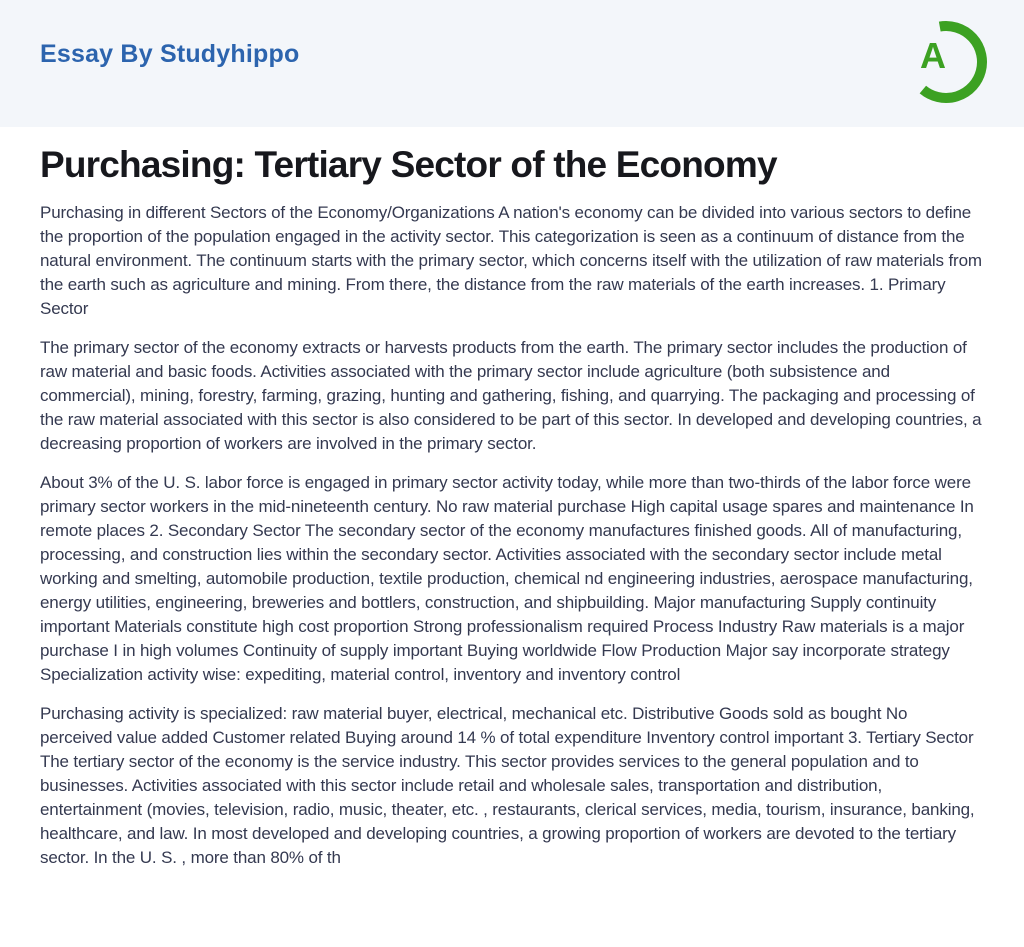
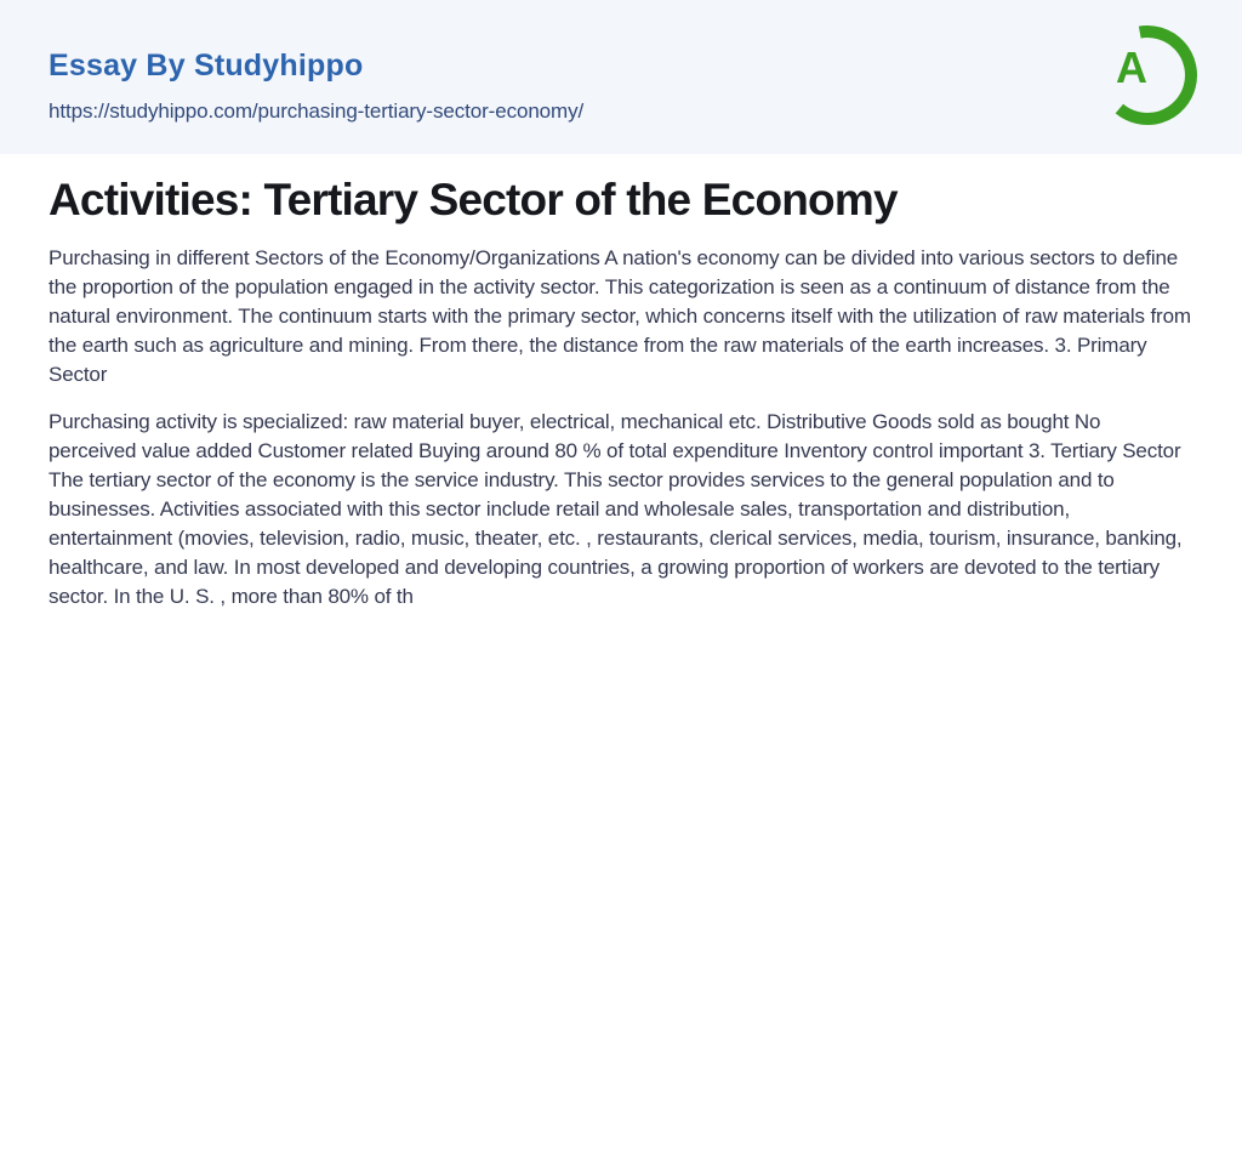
  Essay By Studyhippo
+ https://studyhippo.com/purchasing-tertiary-sector-economy/
  A
- Purchasing: Tertiary Sector of the Economy
+ Activities: Tertiary Sector of the Economy
- Purchasing in different Sectors of the Economy/Organizations A nation's economy can be divided into various sectors to define the proportion of the population engaged in the activity sector. This categorization is seen as a continuum of distance from the natural environment. The continuum starts with the primary sector, which concerns itself with the utilization of raw materials from the earth such as agriculture and mining. From there, the distance from the raw materials of the earth increases. 1. Primary Sector
+ Purchasing in different Sectors of the Economy/Organizations A nation's economy can be divided into various sectors to define the proportion of the population engaged in the activity sector. This categorization is seen as a continuum of distance from the natural environment. The continuum starts with the primary sector, which concerns itself with the utilization of raw materials from the earth such as agriculture and mining. From there, the distance from the raw materials of the earth increases. 3. Primary Sector
- The primary sector of the economy extracts or harvests products from the earth. The primary sector includes the production of raw material and basic foods. Activities associated with the primary sector include agriculture (both subsistence and commercial), mining, forestry, farming, grazing, hunting and gathering, fishing, and quarrying. The packaging and processing of the raw material associated with this sector is also considered to be part of this sector. In developed and developing countries, a decreasing proportion of workers are involved in the primary sector.
- About 3% of the U. S. labor force is engaged in primary sector activity today, while more than two-thirds of the labor force were primary sector workers in the mid-nineteenth century. No raw material purchase High capital usage spares and maintenance In remote places 2. Secondary Sector The secondary sector of the economy manufactures finished goods. All of manufacturing, processing, and construction lies within the secondary sector. Activities associated with the secondary sector include metal working and smelting, automobile production, textile production, chemical nd engineering industries, aerospace manufacturing, energy utilities, engineering, breweries and bottlers, construction, and shipbuilding. Major manufacturing Supply continuity important Materials constitute high cost proportion Strong professionalism required Process Industry Raw materials is a major purchase I in high volumes Continuity of supply important Buying worldwide Flow Production Major say incorporate strategy Specialization activity wise: expediting, material control, inventory and inventory control
- Purchasing activity is specialized: raw material buyer, electrical, mechanical etc. Distributive Goods sold as bought No perceived value added Customer related Buying around 14 % of total expenditure Inventory control important 3. Tertiary Sector The tertiary sector of the economy is the service industry. This sector provides services to the general population and to businesses. Activities associated with this sector include retail and wholesale sales, transportation and distribution, entertainment (movies, television, radio, music, theater, etc. , restaurants, clerical services, media, tourism, insurance, banking, healthcare, and law. In most developed and developing countries, a growing proportion of workers are devoted to the tertiary sector. In the U. S. , more than 80% of th
+ Purchasing activity is specialized: raw material buyer, electrical, mechanical etc. Distributive Goods sold as bought No perceived value added Customer related Buying around 80 % of total expenditure Inventory control important 3. Tertiary Sector The tertiary sector of the economy is the service industry. This sector provides services to the general population and to businesses. Activities associated with this sector include retail and wholesale sales, transportation and distribution, entertainment (movies, television, radio, music, theater, etc. , restaurants, clerical services, media, tourism, insurance, banking, healthcare, and law. In most developed and developing countries, a growing proportion of workers are devoted to the tertiary sector. In the U. S. , more than 80% of th
